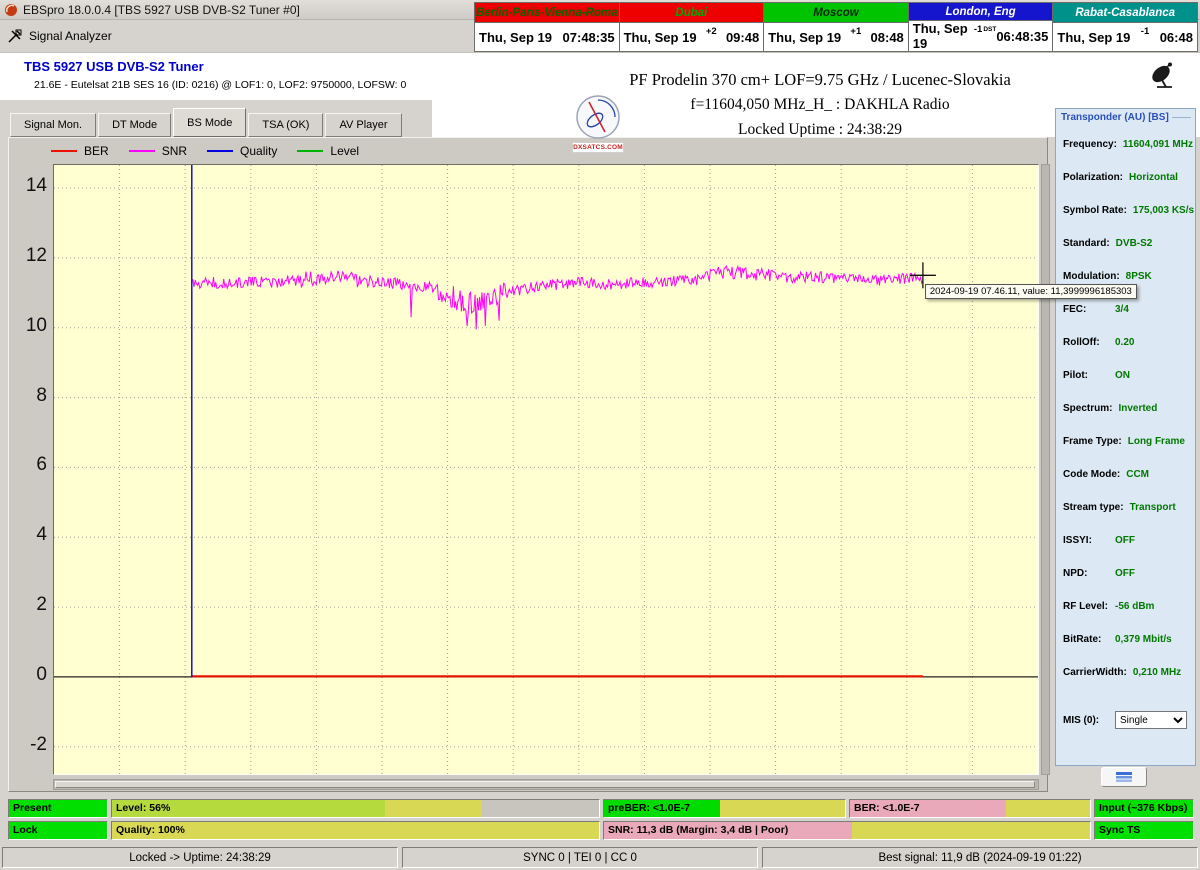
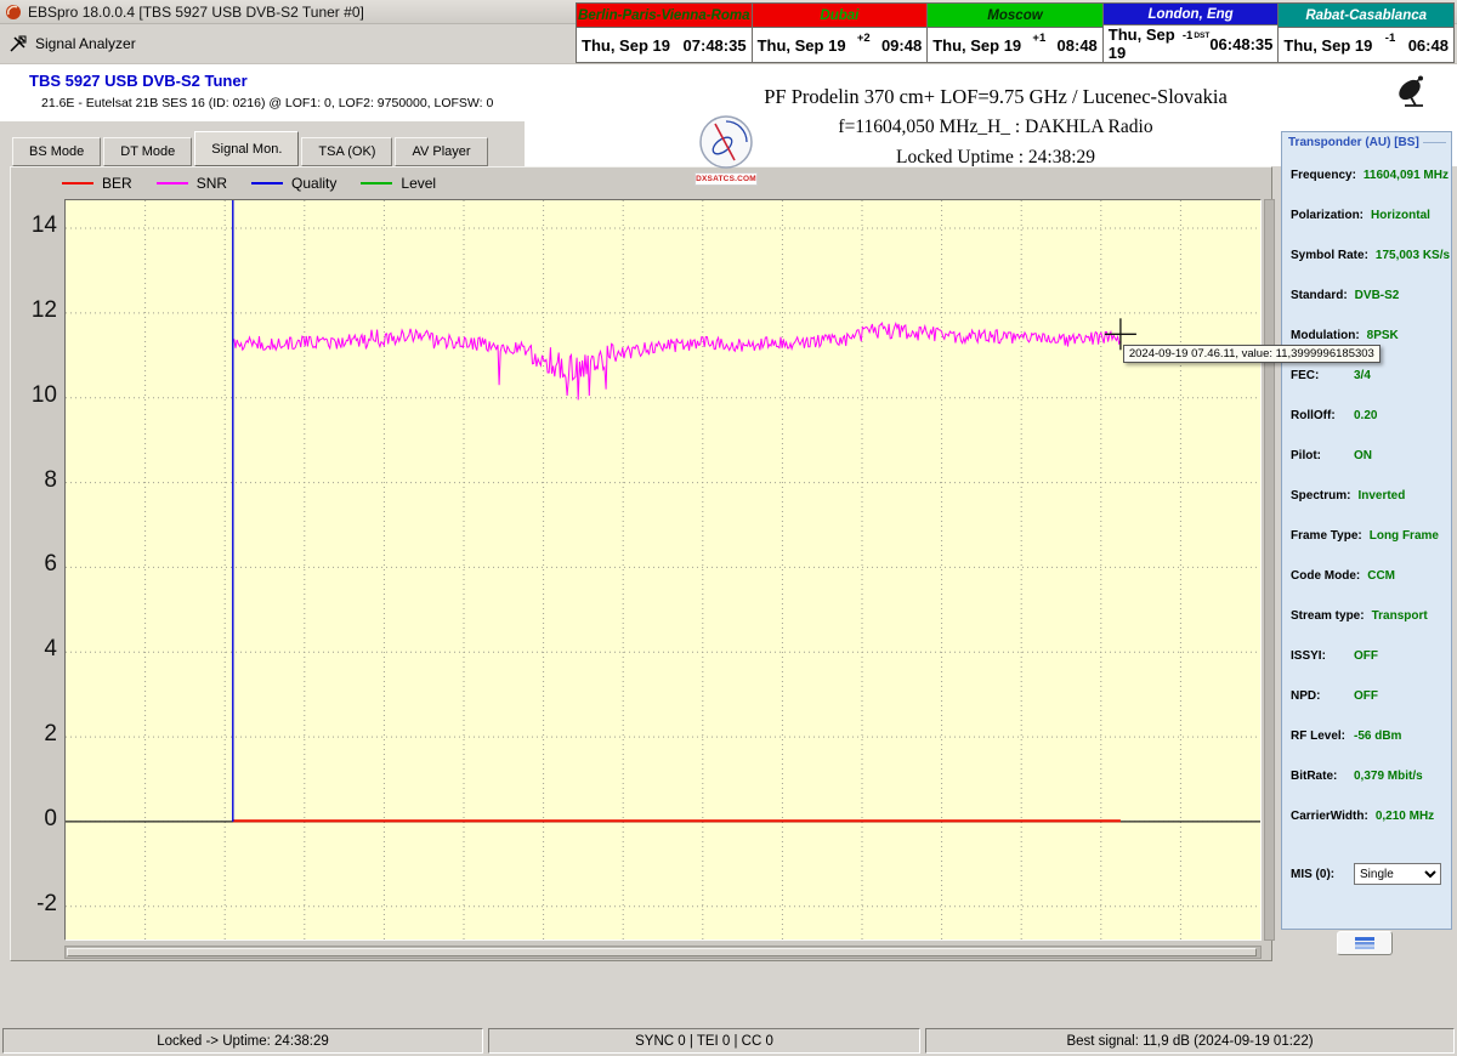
  EBSpro 18.0.0.4 [TBS 5927 USB DVB-S2 Tuner #0]
  Signal Analyzer
  Berlin-Paris-Vienna-Roma
  Thu, Sep 19
  07:48:35
  Dubai
  Thu, Sep 19
  +2
  09:48
  Moscow
  Thu, Sep 19
  +1
  08:48
  London, Eng
  Thu, Sep 19
  -1
  06:48:35
  Rabat-Casablanca
  Thu, Sep 19
  -1
  06:48
  TBS 5927 USB DVB-S2 Tuner
  21.6E - Eutelsat 21B SES 16 (ID: 0216) @ LOF1: 0, LOF2: 9750000, LOFSW: 0
  PF Prodelin 370 cm+ LOF=9.75 GHz / Lucenec-Slovakia
  f=11604,050 MHz_H_ : DAKHLA Radio
  Locked Uptime : 24:38:29
- Signal Mon.
+ BS Mode
  DT Mode
- BS Mode
+ Signal Mon.
  TSA (OK)
  AV Player
  BER
  SNR
  Quality
  Level
  14
  12
  10
  8
  6
  4
  2
  0
  -2
  2024-09-19 07.46.11, value: 11,3999996185303
  Transponder (AU) [BS]
  Frequency:
  11604,091 MHz
  Polarization:
  Horizontal
  Symbol Rate:
  175,003 KS/s
  Standard:
  DVB-S2
  Modulation:
  8PSK
  FEC:
  3/4
  RollOff:
  0.20
  Pilot:
  ON
  Spectrum:
  Inverted
  Frame Type:
  Long Frame
  Code Mode:
  CCM
  Stream type:
  Transport
  ISSYI:
  OFF
  NPD:
  OFF
  RF Level:
  -56 dBm
  BitRate:
  0,379 Mbit/s
  CarrierWidth:
  0,210 MHz
  MIS (0):
  Single
- Present
- Level: 56%
- preBER: <1.0E-7
- BER: <1.0E-7
- Input (~376 Kbps)
- Lock
- Quality: 100%
- SNR: 11,3 dB (Margin: 3,4 dB | Poor)
- Sync TS
  Locked -> Uptime: 24:38:29
  SYNC 0 | TEI 0 | CC 0
  Best signal: 11,9 dB (2024-09-19 01:22)
